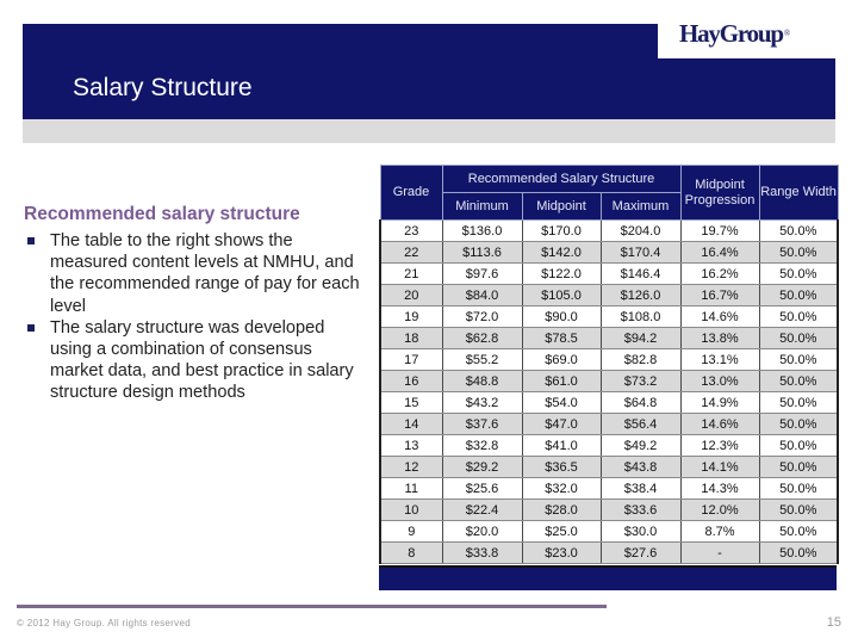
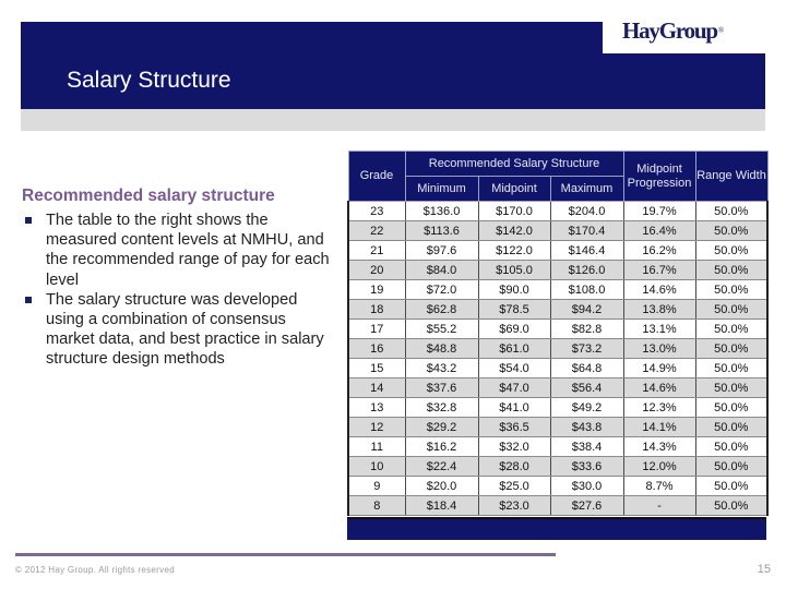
  Salary Structure
  HayGroup ®
  Recommended salary structure
  The table to the right shows the measured content levels at NMHU, and the recommended range of pay for each level
  The salary structure was developed using a combination of consensus market data, and best practice in salary structure design methods
  Grade	Recommended Salary Structure	Midpoint Progression	Range Width
  Minimum	Midpoint	Maximum
  23	$136.0	$170.0	$204.0	19.7%	50.0%
  22	$113.6	$142.0	$170.4	16.4%	50.0%
  21	$97.6	$122.0	$146.4	16.2%	50.0%
  20	$84.0	$105.0	$126.0	16.7%	50.0%
  19	$72.0	$90.0	$108.0	14.6%	50.0%
  18	$62.8	$78.5	$94.2	13.8%	50.0%
  17	$55.2	$69.0	$82.8	13.1%	50.0%
  16	$48.8	$61.0	$73.2	13.0%	50.0%
  15	$43.2	$54.0	$64.8	14.9%	50.0%
  14	$37.6	$47.0	$56.4	14.6%	50.0%
  13	$32.8	$41.0	$49.2	12.3%	50.0%
  12	$29.2	$36.5	$43.8	14.1%	50.0%
- 11	$25.6	$32.0	$38.4	14.3%	50.0%
+ 11	$16.2	$32.0	$38.4	14.3%	50.0%
  10	$22.4	$28.0	$33.6	12.0%	50.0%
  9	$20.0	$25.0	$30.0	8.7%	50.0%
- 8	$33.8	$23.0	$27.6	-	50.0%
+ 8	$18.4	$23.0	$27.6	-	50.0%
  © 2012 Hay Group. All rights reserved
  15
